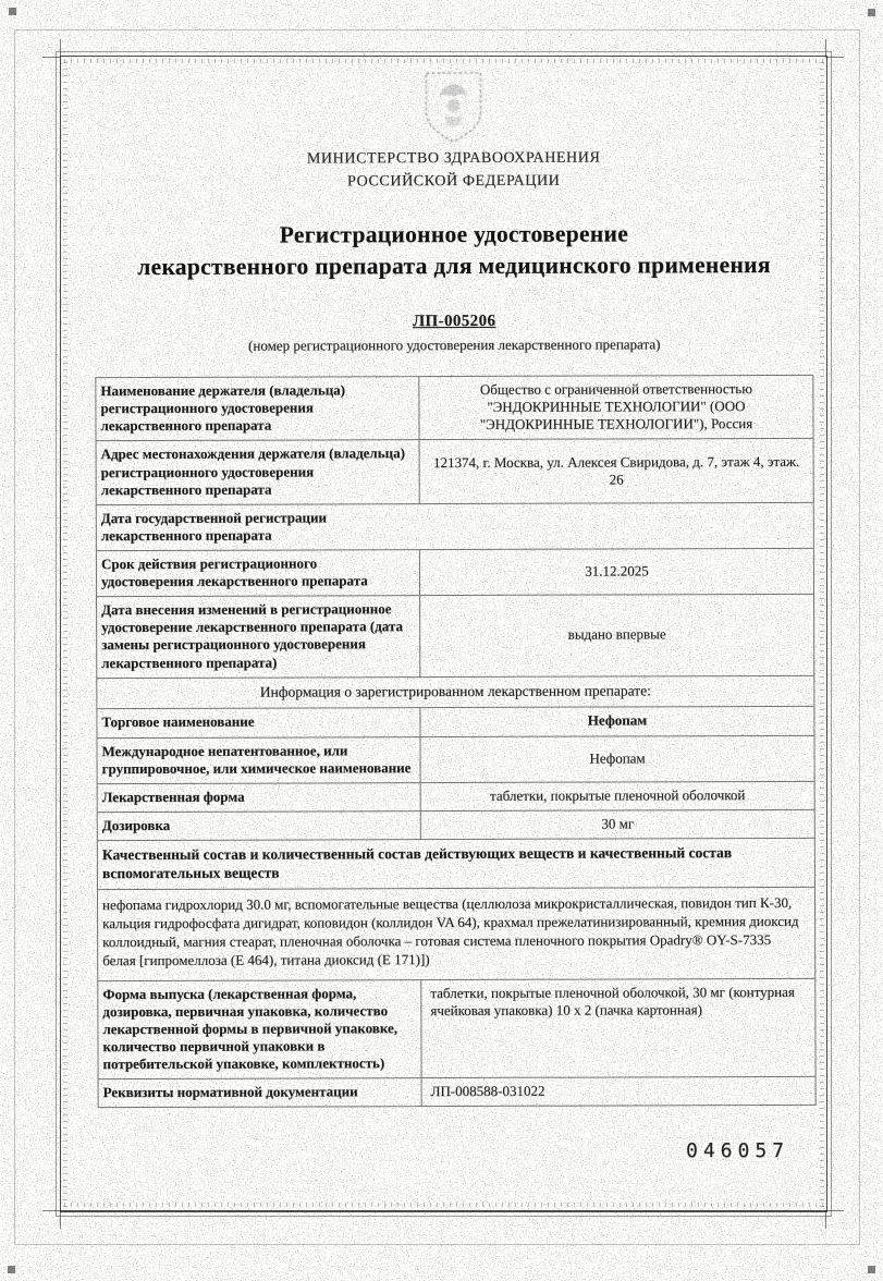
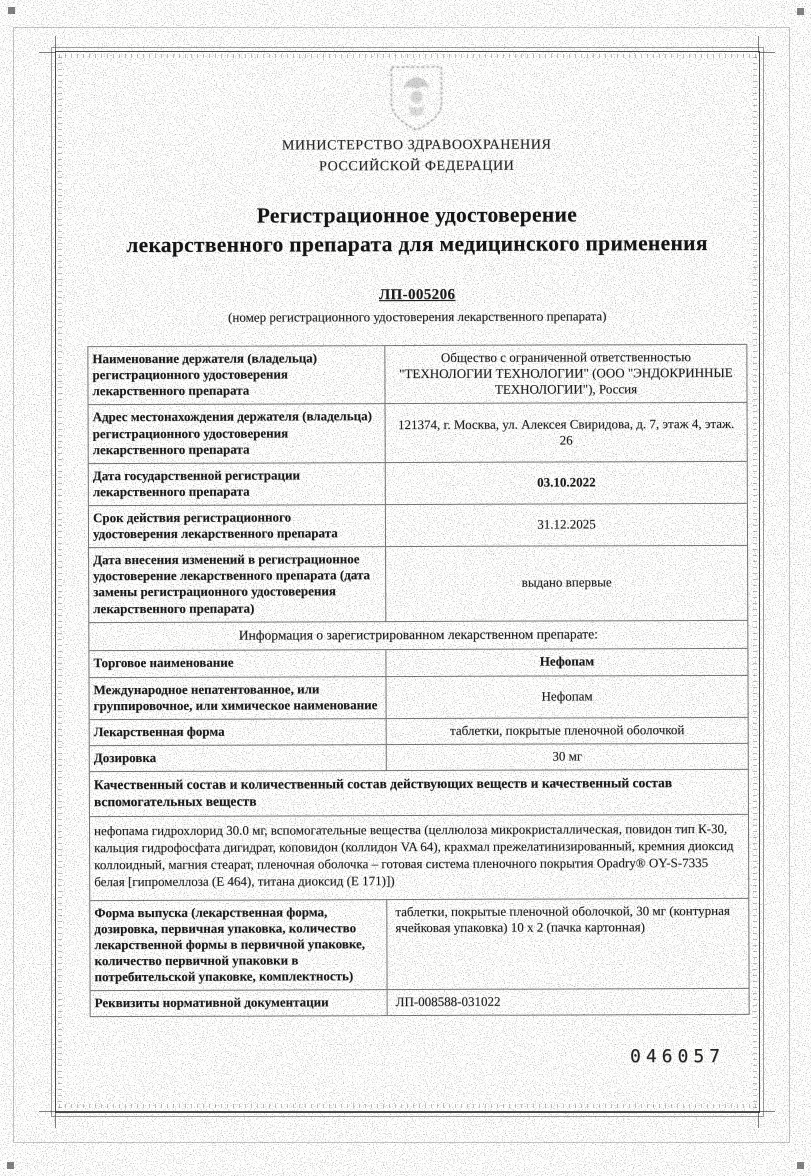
  МИНИСТЕРСТВО ЗДРАВООХРАНЕНИЯ
  РОССИЙСКОЙ ФЕДЕРАЦИИ
  Регистрационное удостоверение
  лекарственного препарата для медицинского применения
  ЛП-005206
  (номер регистрационного удостоверения лекарственного препарата)
  Наименование держателя (владельца) регистрационного удостоверения лекарственного препарата
- Общество с ограниченной ответственностью "ЭНДОКРИННЫЕ ТЕХНОЛОГИИ" (ООО "ЭНДОКРИННЫЕ ТЕХНОЛОГИИ"), Россия
+ Общество с ограниченной ответственностью "ТЕХНОЛОГИИ ТЕХНОЛОГИИ" (ООО "ЭНДОКРИННЫЕ ТЕХНОЛОГИИ"), Россия
  Адрес местонахождения держателя (владельца) регистрационного удостоверения лекарственного препарата
  121374, г. Москва, ул. Алексея Свиридова, д. 7, этаж 4, этаж. 26
  Дата государственной регистрации лекарственного препарата
+ 03.10.2022
  Срок действия регистрационного удостоверения лекарственного препарата
  31.12.2025
  Дата внесения изменений в регистрационное удостоверение лекарственного препарата (дата замены регистрационного удостоверения лекарственного препарата)
  выдано впервые
  Информация о зарегистрированном лекарственном препарате:
  Торговое наименование
  Нефопам
  Международное непатентованное, или группировочное, или химическое наименование
  Нефопам
  Лекарственная форма
  таблетки, покрытые пленочной оболочкой
  Дозировка
  30 мг
  Качественный состав и количественный состав действующих веществ и качественный состав вспомогательных веществ
  нефопама гидрохлорид 30.0 мг, вспомогательные вещества (целлюлоза микрокристаллическая, повидон тип К-30, кальция гидрофосфата дигидрат, коповидон (коллидон VA 64), крахмал прежелатинизированный, кремния диоксид коллоидный, магния стеарат, пленочная оболочка – готовая система пленочного покрытия Opadry® OY-S-7335 белая [гипромеллоза (Е 464), титана диоксид (Е 171)])
  Форма выпуска (лекарственная форма, дозировка, первичная упаковка, количество лекарственной формы в первичной упаковке, количество первичной упаковки в потребительской упаковке, комплектность)
  таблетки, покрытые пленочной оболочкой, 30 мг (контурная ячейковая упаковка) 10 х 2 (пачка картонная)
  Реквизиты нормативной документации
  ЛП-008588-031022
  046057
